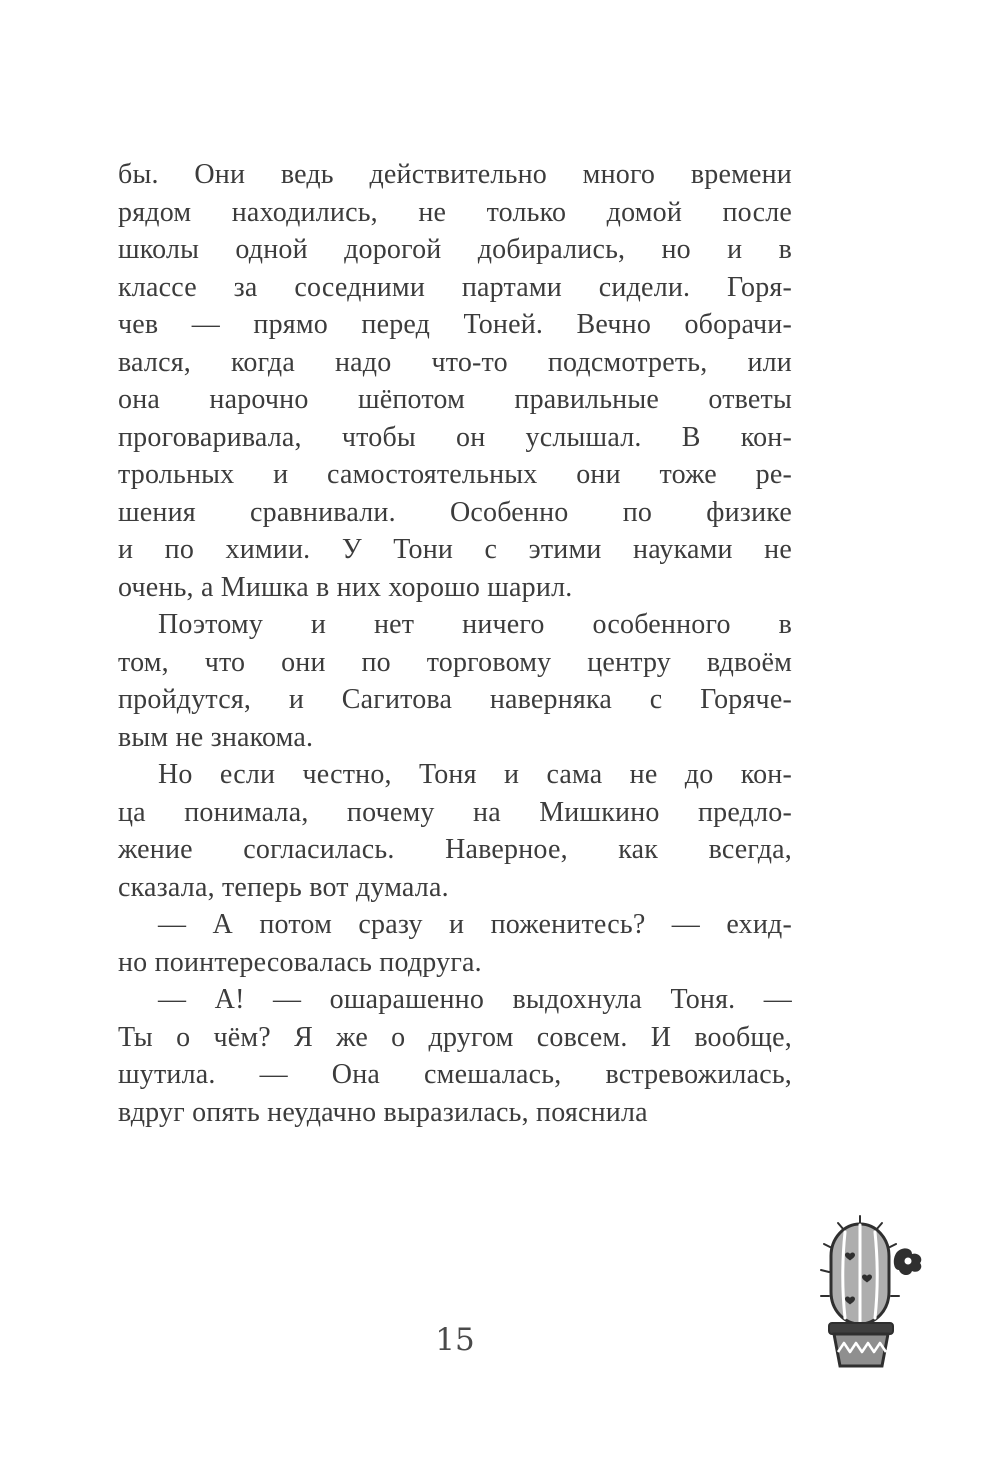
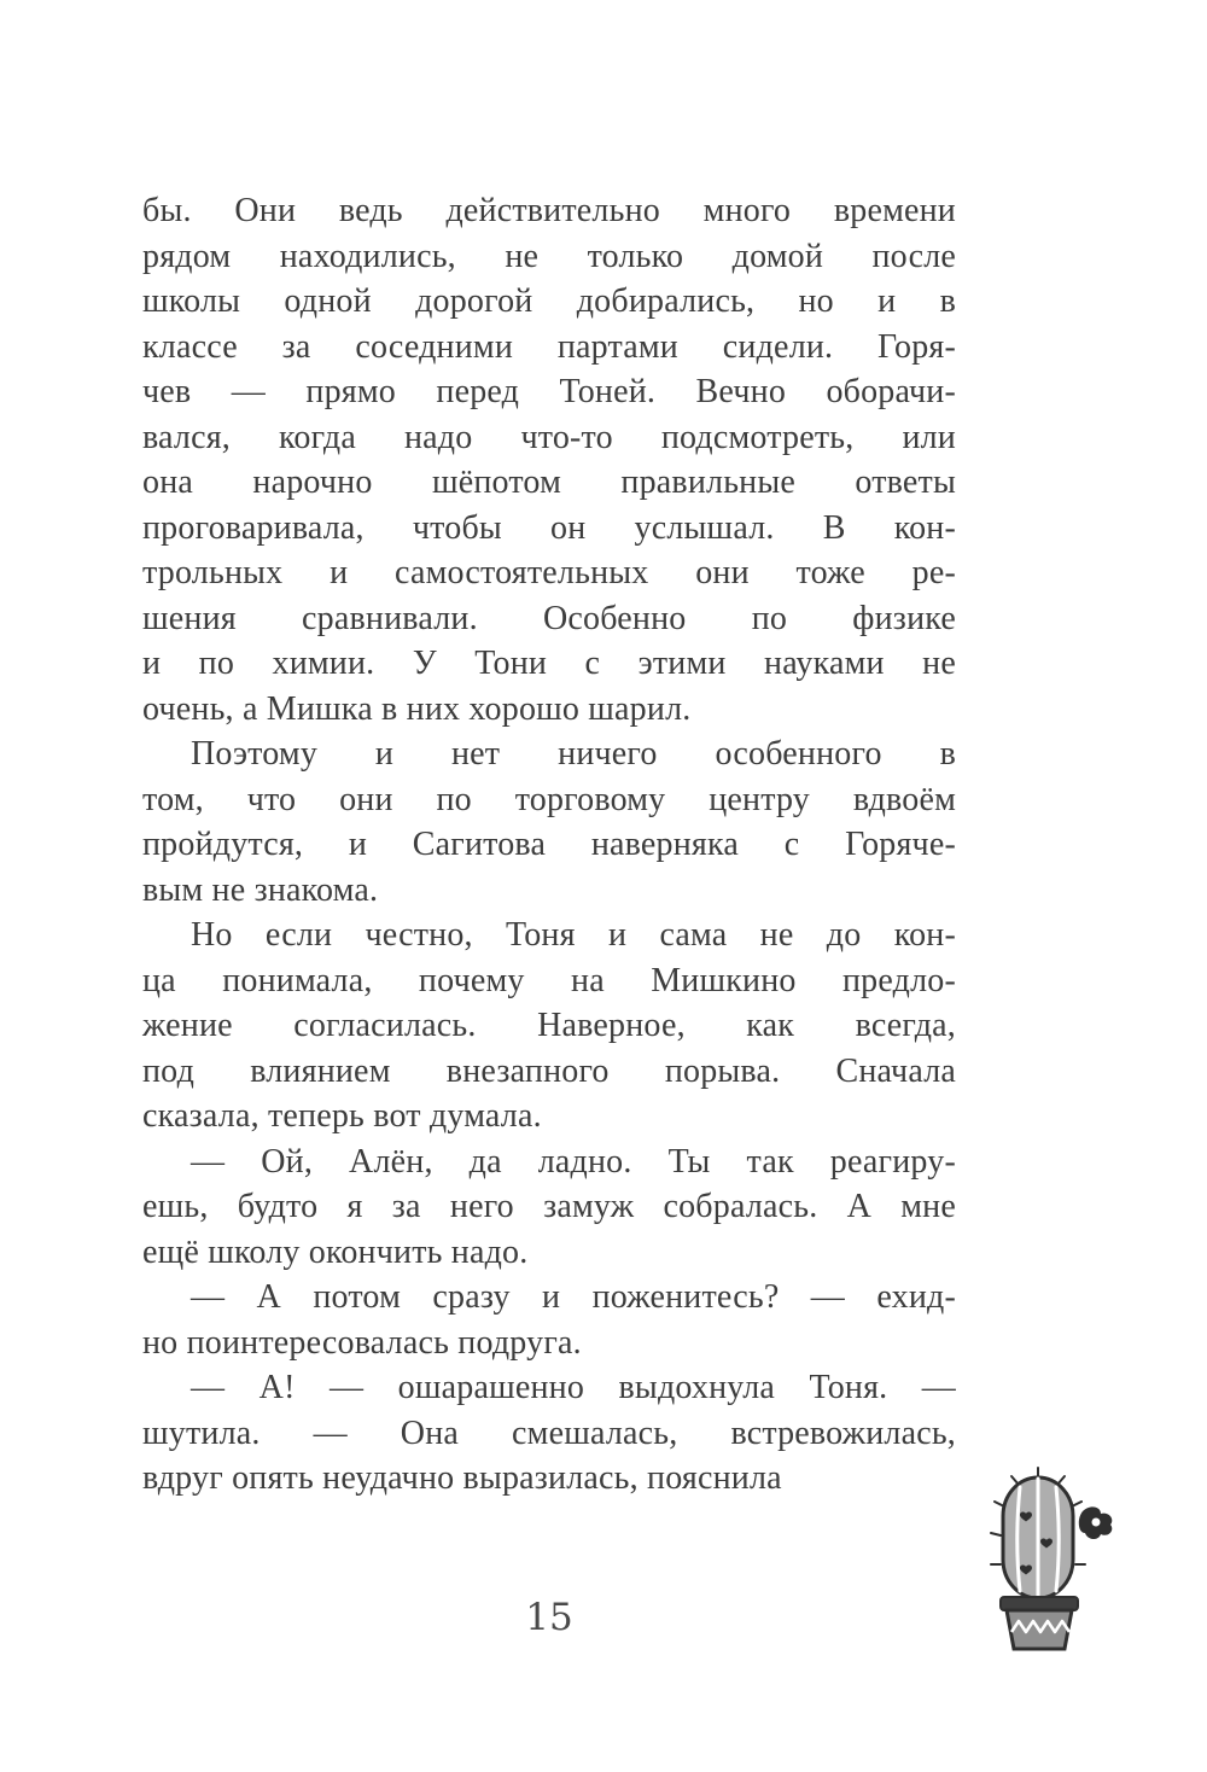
  бы. Они ведь действительно много времени
  рядом находились, не только домой после
  школы одной дорогой добирались, но и в
  классе за соседними партами сидели. Горя-
  чев — прямо перед Тоней. Вечно оборачи-
  вался, когда надо что-то подсмотреть, или
  она нарочно шёпотом правильные ответы
  проговаривала, чтобы он услышал. В кон-
  трольных и самостоятельных они тоже ре-
  шения сравнивали. Особенно по физике
  и по химии. У Тони с этими науками не
  очень, а Мишка в них хорошо шарил.
  Поэтому и нет ничего особенного в
  том, что они по торговому центру вдвоём
  пройдутся, и Сагитова наверняка с Горяче-
  вым не знакома.
  Но если честно, Тоня и сама не до кон-
  ца понимала, почему на Мишкино предло-
  жение согласилась. Наверное, как всегда,
+ под влиянием внезапного порыва. Сначала
  сказала, теперь вот думала.
+ — Ой, Алён, да ладно. Ты так реагиру-
+ ешь, будто я за него замуж собралась. А мне
+ ещё школу окончить надо.
  — А потом сразу и поженитесь? — ехид-
  но поинтересовалась подруга.
  — А! — ошарашенно выдохнула Тоня. —
- Ты о чём? Я же о другом совсем. И вообще,
  шутила. — Она смешалась, встревожилась,
  вдруг опять неудачно выразилась, пояснила
  15
